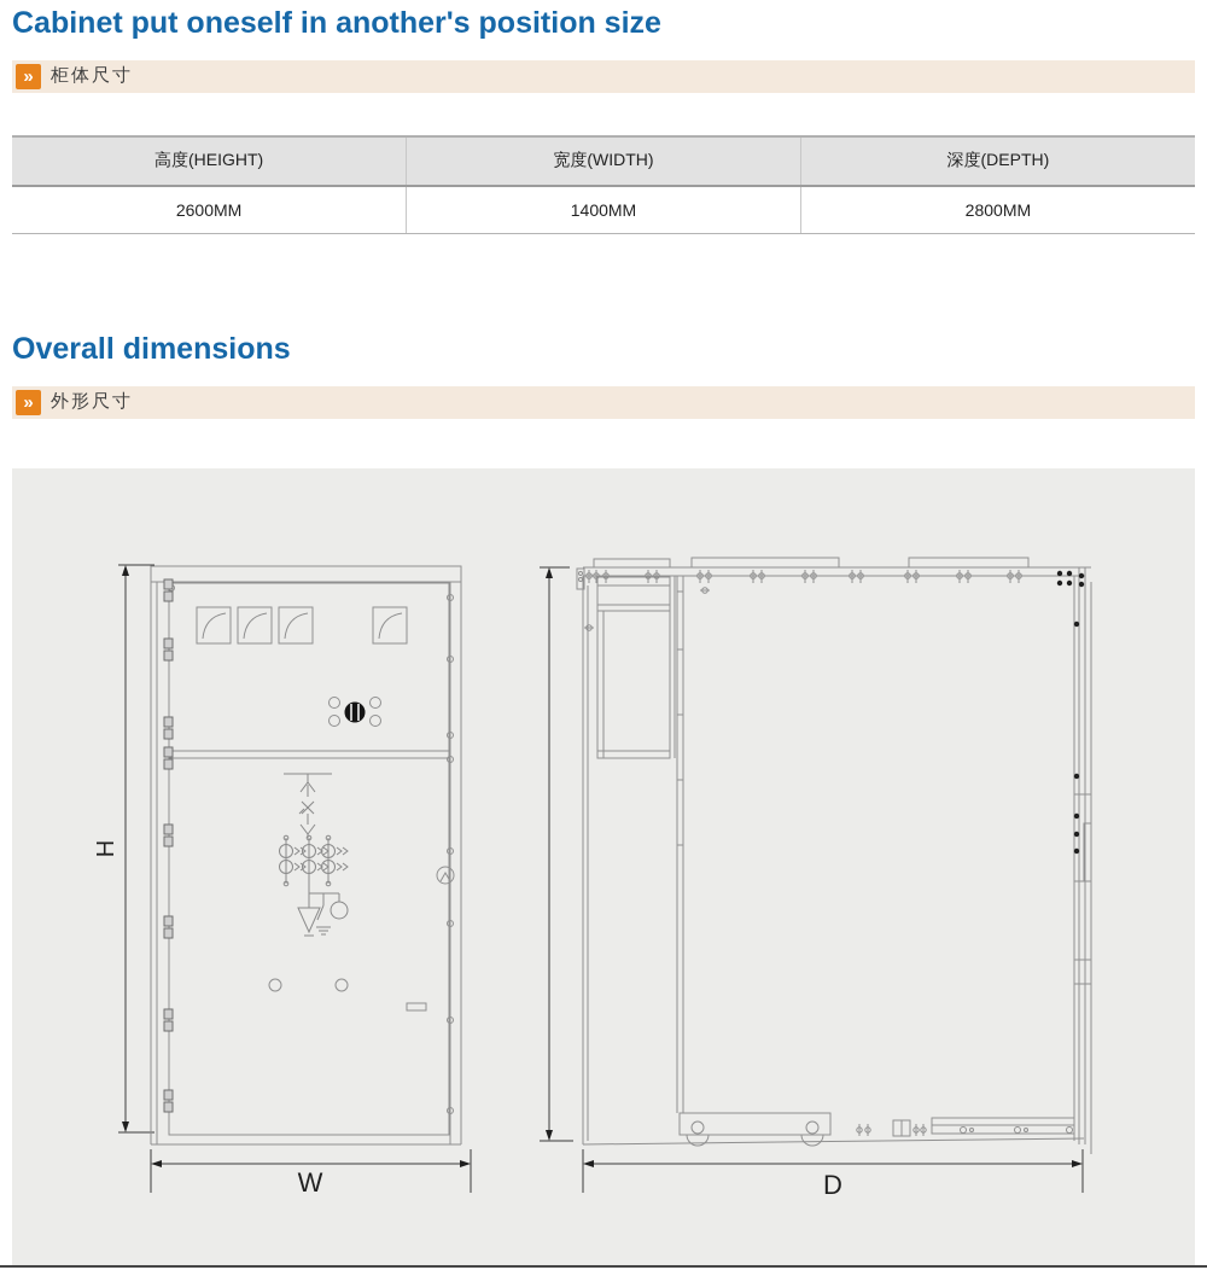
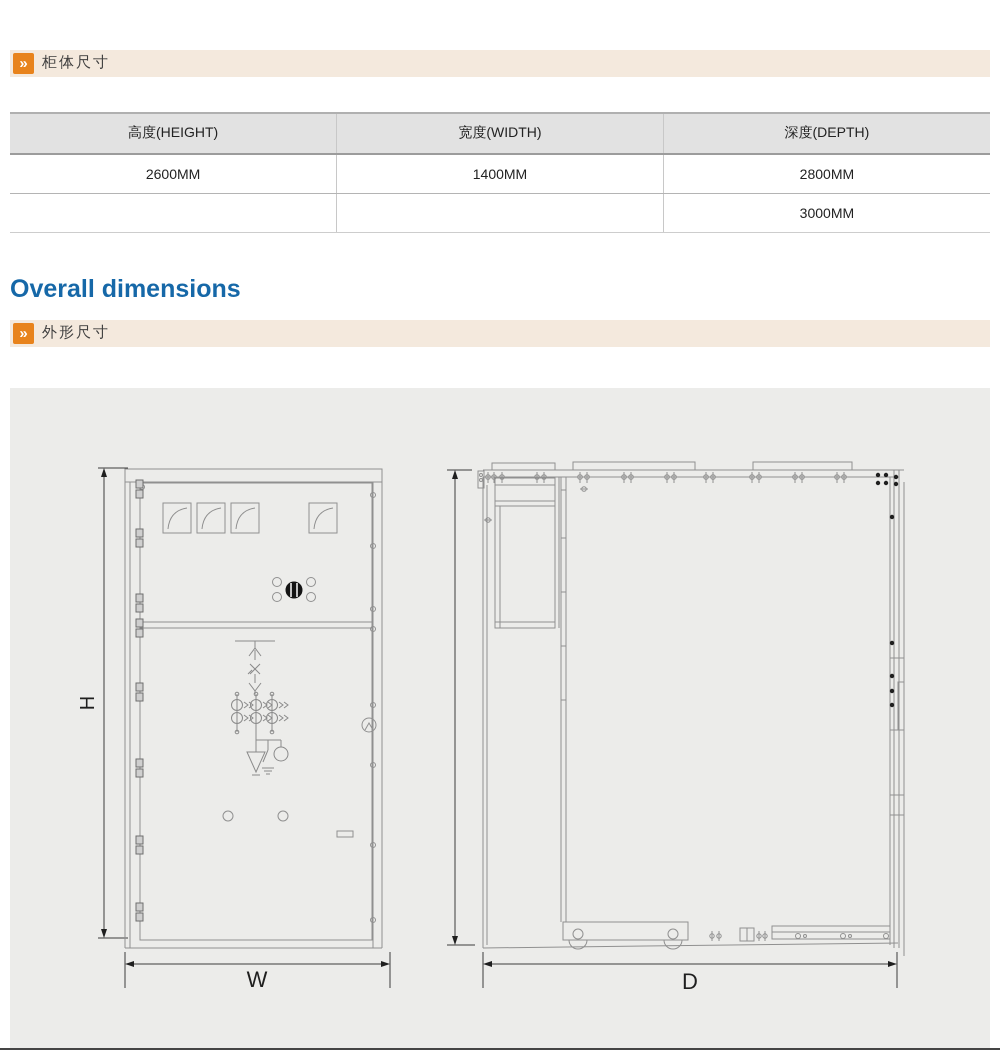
- Cabinet put oneself in another's position size
  »
  柜体尺寸
  高度(HEIGHT)	宽度(WIDTH)	深度(DEPTH)
  2600MM	1400MM	2800MM
+ 		3000MM
  Overall dimensions
  »
  外形尺寸
  W
  D
